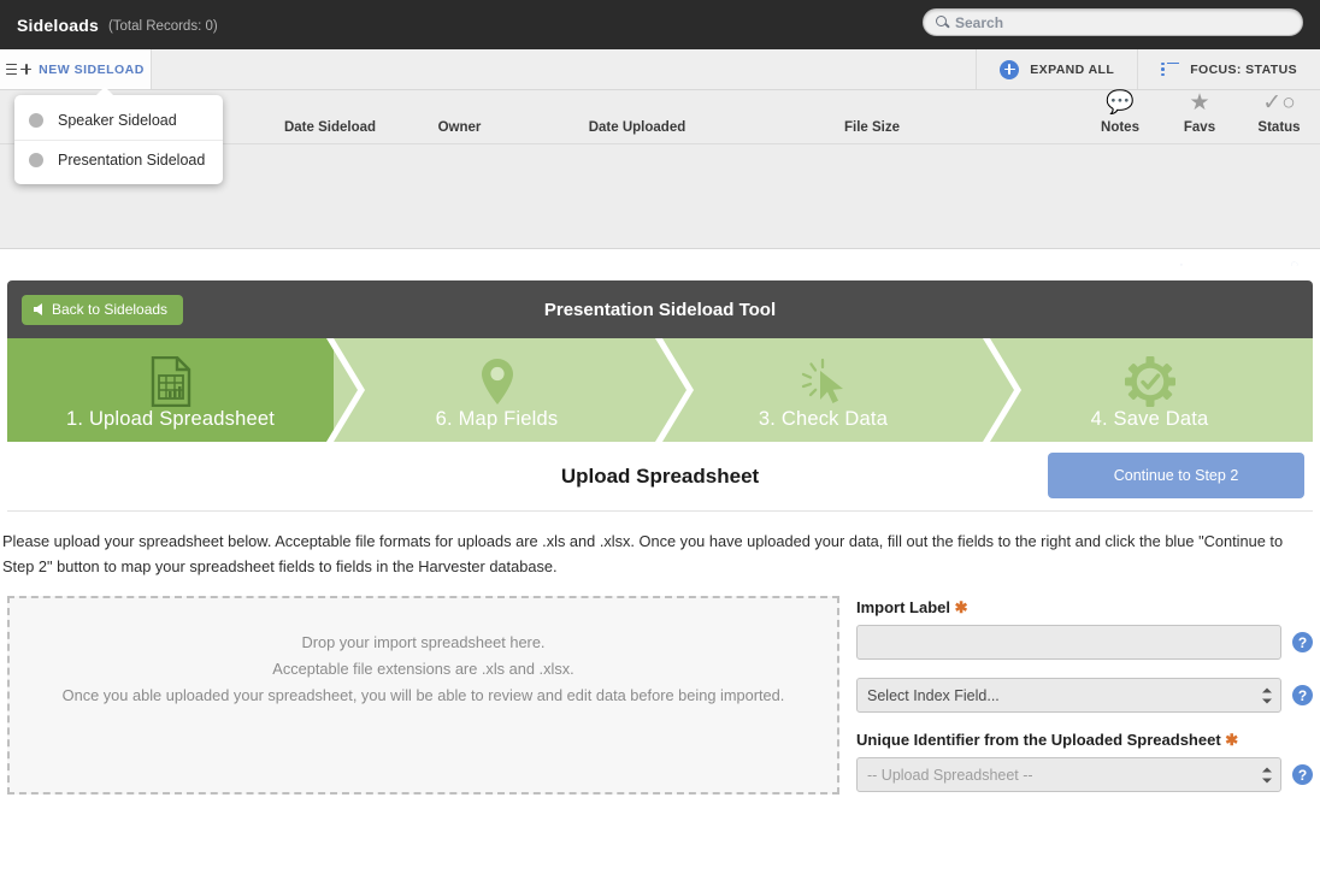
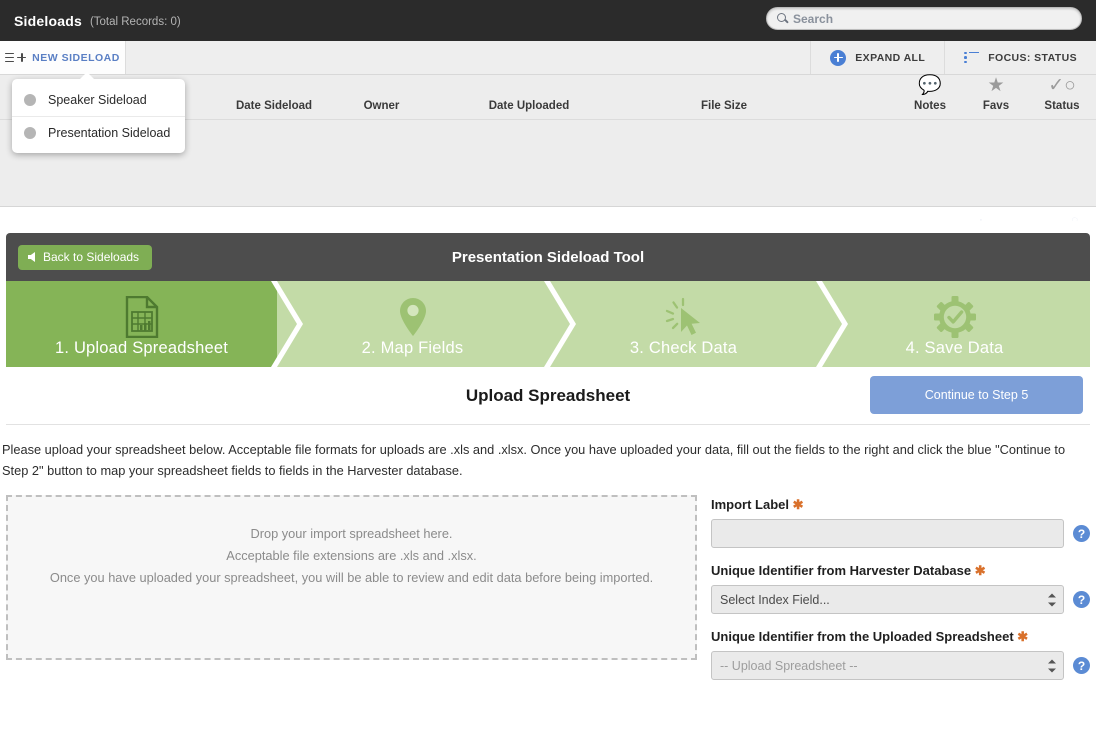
  Sideloads
  (Total Records: 0)
  Search
  NEW SIDELOAD
  EXPAND ALL
  FOCUS: STATUS
  Speaker Sideload
  Presentation Sideload
  Date Sideload
  Owner
  Date Uploaded
  File Size
  💬
  Notes
  ★
  Favs
  ✓○
  Status
  Back to Sideloads
  Presentation Sideload Tool
  1. Upload Spreadsheet
- 6. Map Fields
+ 2. Map Fields
  3. Check Data
  4. Save Data
  Upload Spreadsheet
- Continue to Step 2
+ Continue to Step 5
  Please upload your spreadsheet below. Acceptable file formats for uploads are .xls and .xlsx. Once you have uploaded your data, fill out the fields to the right and click the blue "Continue to Step 2" button to map your spreadsheet fields to fields in the Harvester database.
  Drop your import spreadsheet here.
  Acceptable file extensions are .xls and .xlsx.
- Once you able uploaded your spreadsheet, you will be able to review and edit data before being imported.
+ Once you have uploaded your spreadsheet, you will be able to review and edit data before being imported.
  Import Label ✱
  ?
+ Unique Identifier from Harvester Database ✱
  Select Index Field...
  ?
  Unique Identifier from the Uploaded Spreadsheet ✱
  -- Upload Spreadsheet --
  ?
